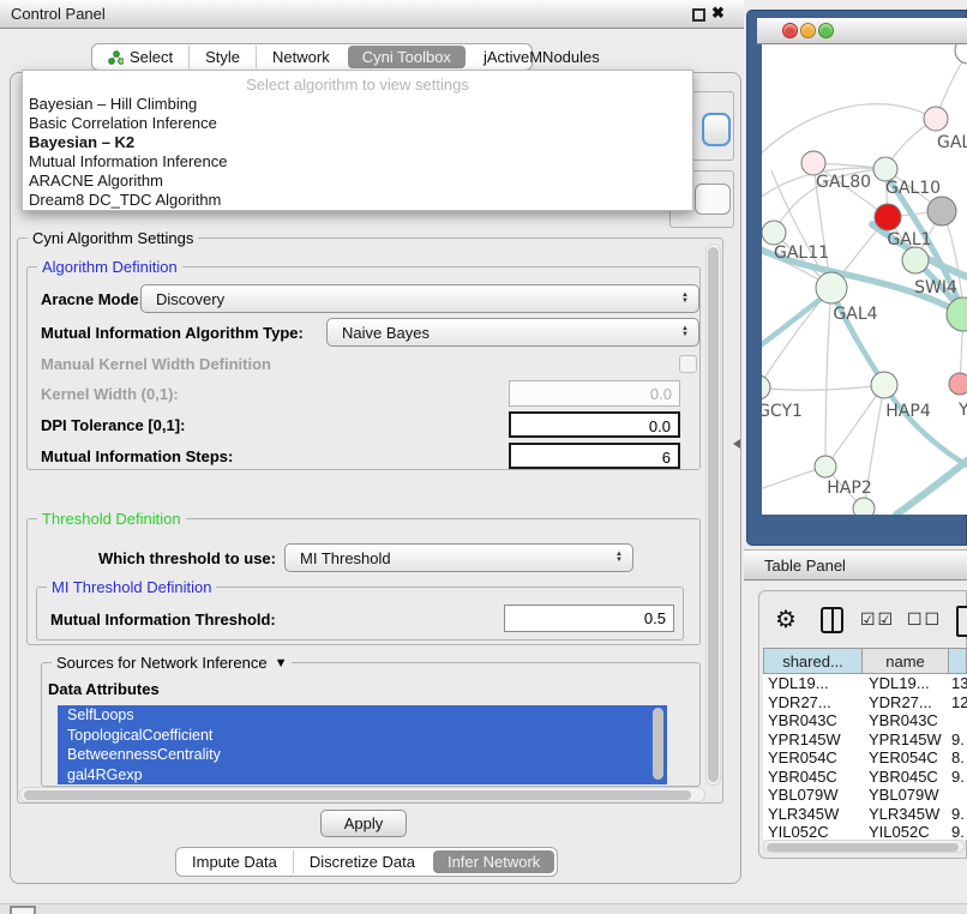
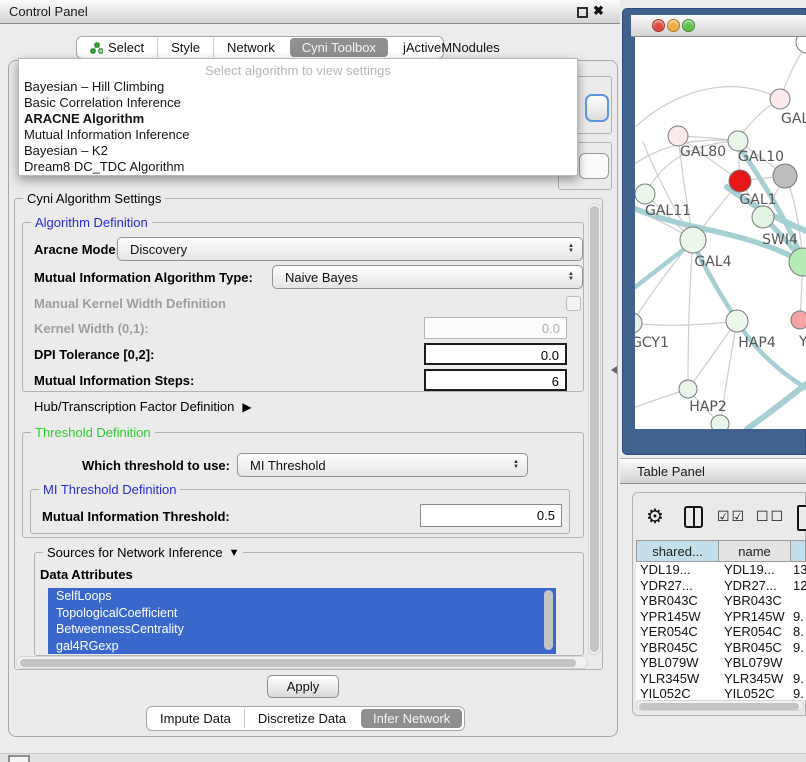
  Control Panel
  ✖
  Select
  Style
  Network
  Cyni Toolbox
  jActiveMNodules
  Select algorithm to view settings
  Bayesian – Hill Climbing
  Basic Correlation Inference
- Bayesian – K2
+ ARACNE Algorithm
  Mutual Information Inference
- ARACNE Algorithm
+ Bayesian – K2
  Dream8 DC_TDC Algorithm
  Cyni Algorithm Settings
  Algorithm Definition
  Aracne Mode
  Discovery
  Mutual Information Algorithm Type:
  Naive Bayes
  Manual Kernel Width Definition
  Kernel Width (0,1):
  0.0
- DPI Tolerance [0,1]:
+ DPI Tolerance [0,2]:
  0.0
  Mutual Information Steps:
  6
+ Hub/Transcription Factor Definition
+ ▶
  Threshold Definition
  Which threshold to use:
  MI Threshold
  MI Threshold Definition
  Mutual Information Threshold:
  0.5
  Sources for Network Inference
  ▼
  Data Attributes
  SelfLoops
  TopologicalCoefficient
  BetweennessCentrality
  gal4RGexp
  Apply
  Impute Data
  Discretize Data
  Infer Network
  GAL
  GAL80
  GAL10
  GAL1
  GAL11
  SWI4
  GAL4
  GCY1
  HAP4
  Y
  HAP2
  Table Panel
  ⚙
  ☑☑
  ☐☐
  shared...
  name
  YDL19...
  YDL19...
  13
  YDR27...
  YDR27...
  12
  YBR043C
  YBR043C
  YPR145W
  YPR145W
  9.
  YER054C
  YER054C
  8.
  YBR045C
  YBR045C
  9.
  YBL079W
  YBL079W
  YLR345W
  YLR345W
  9.
  YIL052C
  YIL052C
  9.
